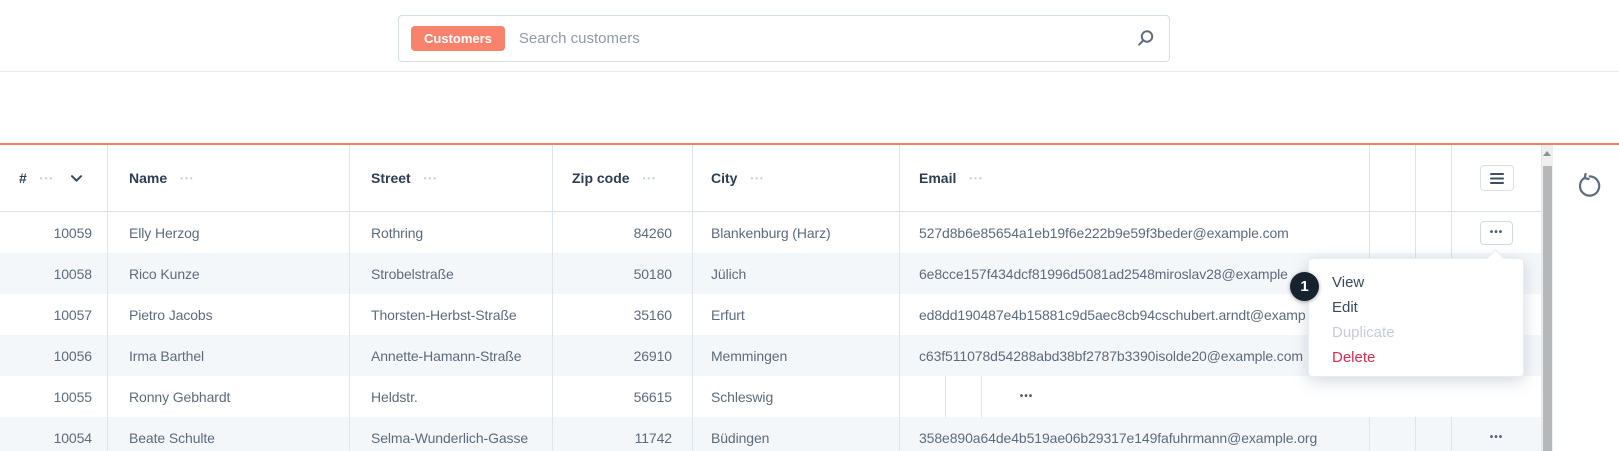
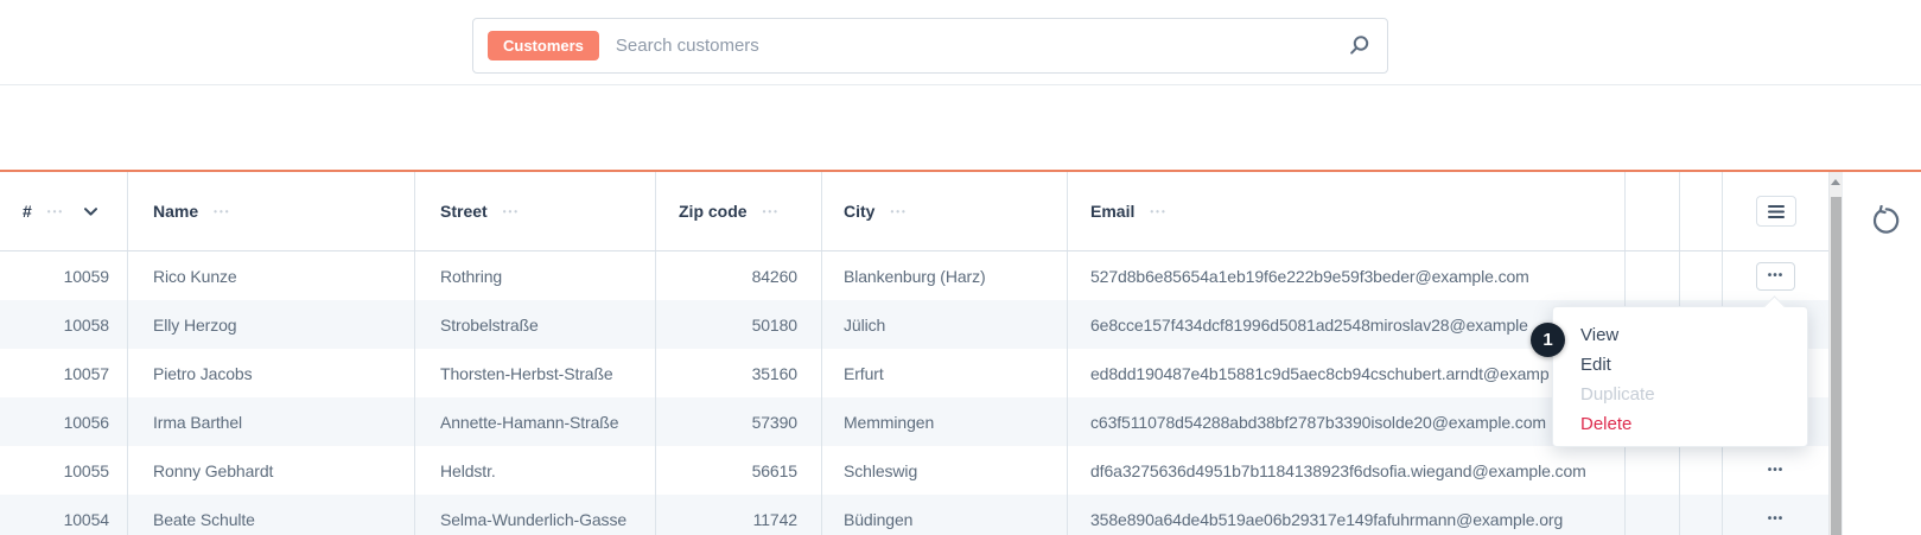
  Customers
  Search customers
  #
  •••
  Name
  •••
  Street
  •••
  Zip code
  •••
  City
  •••
  Email
  •••
  10059
- Elly Herzog
+ Rico Kunze
  Rothring
  84260
  Blankenburg (Harz)
  527d8b6e85654a1eb19f6e222b9e59f3beder@example.com
  •••
  10058
- Rico Kunze
+ Elly Herzog
  Strobelstraße
  50180
  Jülich
  6e8cce157f434dcf81996d5081ad2548miroslav28@example
  10057
  Pietro Jacobs
  Thorsten-Herbst-Straße
  35160
  Erfurt
  ed8dd190487e4b15881c9d5aec8cb94cschubert.arndt@examp
  10056
  Irma Barthel
  Annette-Hamann-Straße
- 26910
+ 57390
  Memmingen
  c63f511078d54288abd38bf2787b3390isolde20@example.com
  10055
  Ronny Gebhardt
  Heldstr.
  56615
  Schleswig
+ df6a3275636d4951b7b1184138923f6dsofia.wiegand@example.com
  •••
  10054
  Beate Schulte
  Selma-Wunderlich-Gasse
  11742
  Büdingen
  358e890a64de4b519ae06b29317e149fafuhrmann@example.org
  •••
  View
  Edit
  Duplicate
  Delete
  1
